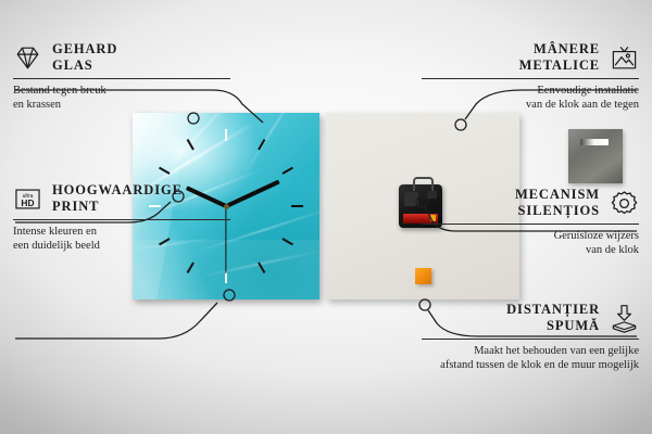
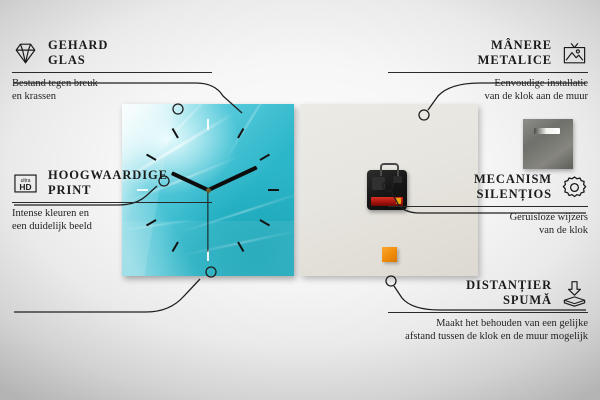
  GEHARD
  GLAS
  Bestand tegen breuk
  en krassen
  HD
  HOOGWAARDIGE
  PRINT
  Intense kleuren en
  een duidelijk beeld
  MÂNERE
  METALICE
  Eenvoudige installatie
- van de klok aan de tegen
+ van de klok aan de muur
  MECANISM
  SILENȚIOS
  Geruisloze wijzers
  van de klok
  DISTANȚIER
  SPUMĂ
  Maakt het behouden van een gelijke
  afstand tussen de klok en de muur mogelijk
